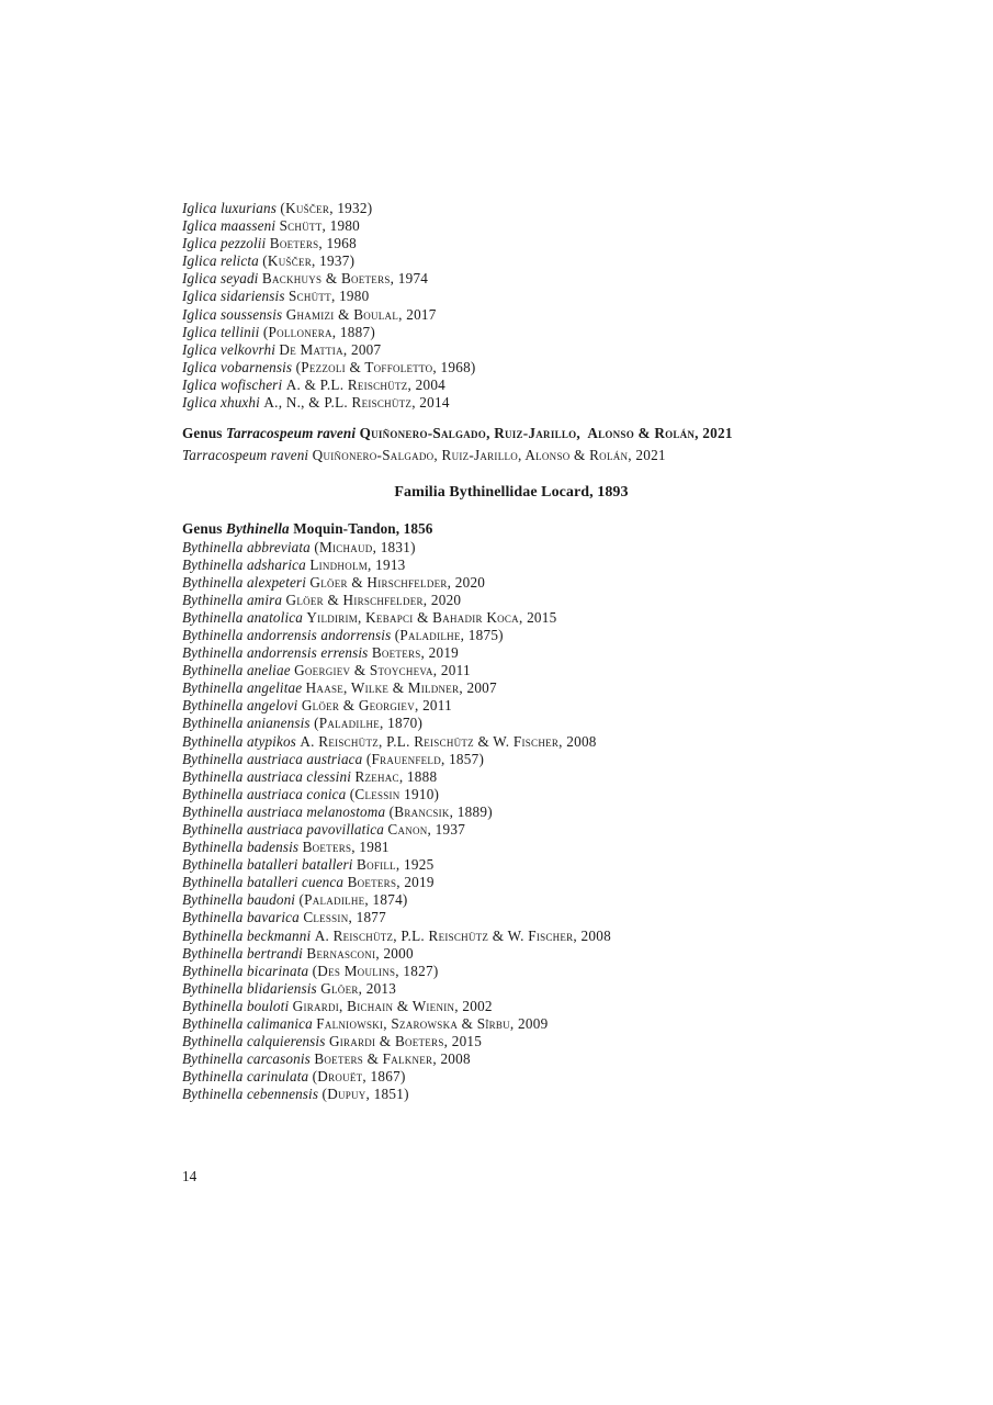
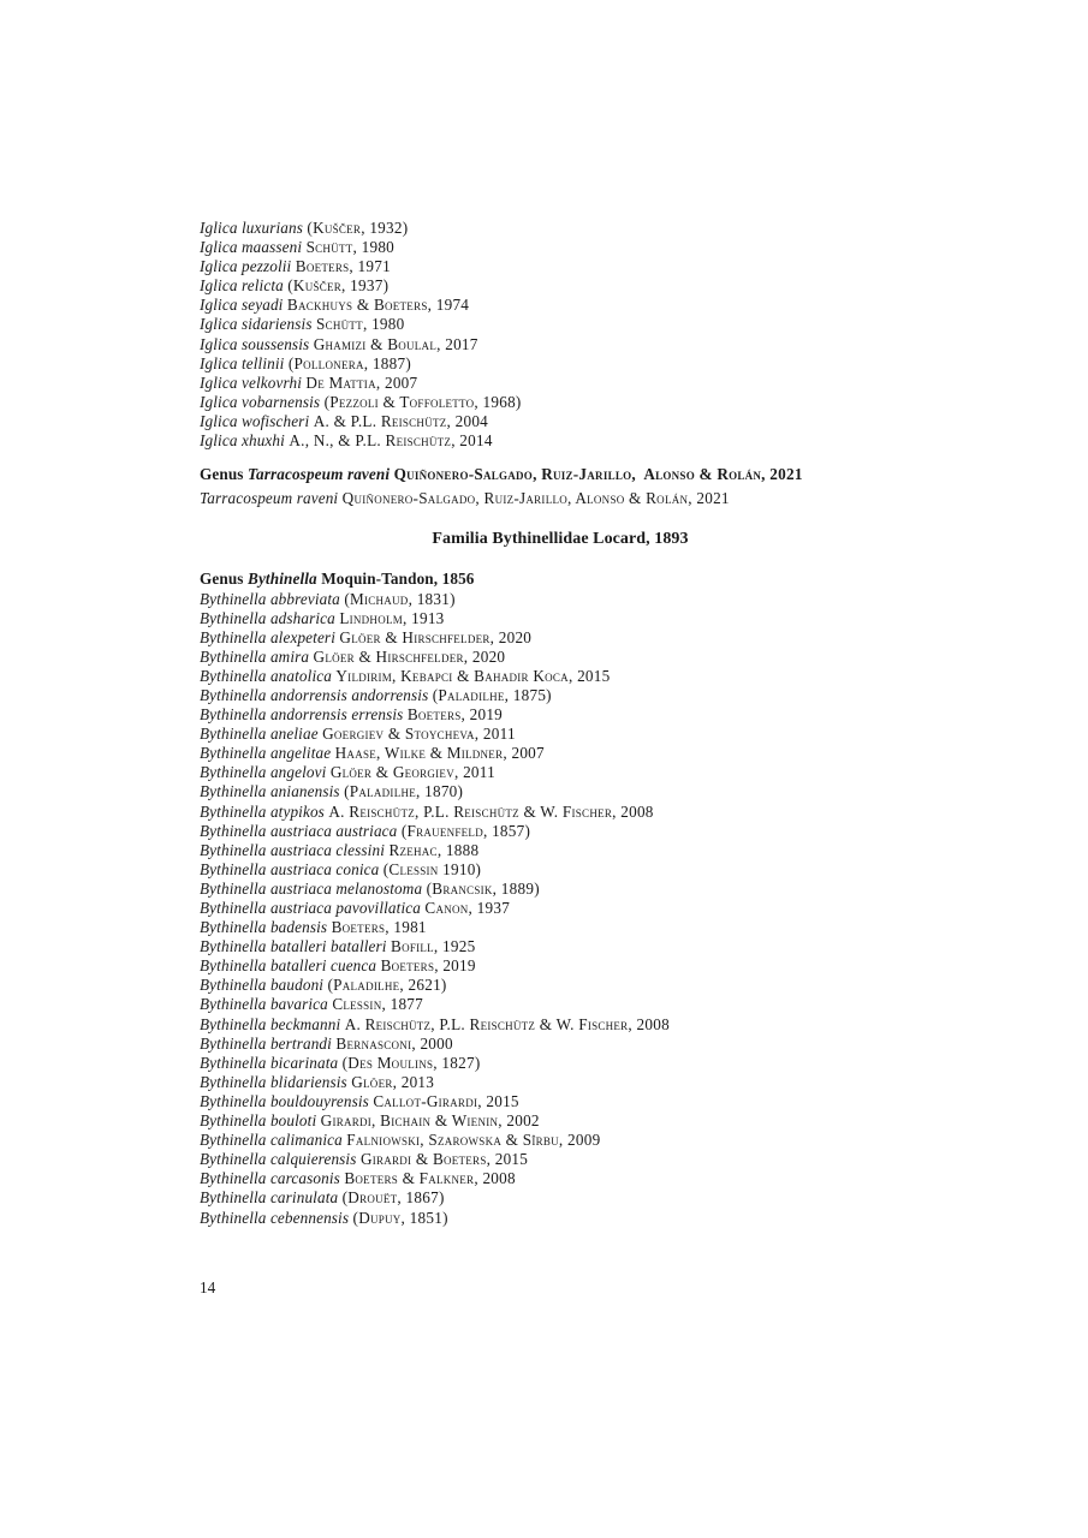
  Iglica luxurians (Kuščer, 1932)
  Iglica maasseni Schütt, 1980
- Iglica pezzolii Boeters, 1968
+ Iglica pezzolii Boeters, 1971
  Iglica relicta (Kuščer, 1937)
  Iglica seyadi Backhuys & Boeters, 1974
  Iglica sidariensis Schütt, 1980
  Iglica soussensis Ghamizi & Boulal, 2017
  Iglica tellinii (Pollonera, 1887)
  Iglica velkovrhi De Mattia, 2007
  Iglica vobarnensis (Pezzoli & Toffoletto, 1968)
  Iglica wofischeri A. & P.L. Reischütz, 2004
  Iglica xhuxhi A., N., & P.L. Reischütz, 2014
  Genus Tarracospeum raveni Quiñonero-Salgado, Ruiz-Jarillo, Alonso & Rolán, 2021
  Tarracospeum raveni Quiñonero-Salgado, Ruiz-Jarillo, Alonso & Rolán, 2021
  Familia Bythinellidae Locard, 1893
  Genus Bythinella Moquin-Tandon, 1856
  Bythinella abbreviata (Michaud, 1831)
  Bythinella adsharica Lindholm, 1913
  Bythinella alexpeteri Glöer & Hirschfelder, 2020
  Bythinella amira Glöer & Hirschfelder, 2020
  Bythinella anatolica Yildirim, Kebapci & Bahadir Koca, 2015
  Bythinella andorrensis andorrensis (Paladilhe, 1875)
  Bythinella andorrensis errensis Boeters, 2019
  Bythinella aneliae Goergiev & Stoycheva, 2011
  Bythinella angelitae Haase, Wilke & Mildner, 2007
  Bythinella angelovi Glöer & Georgiev, 2011
  Bythinella anianensis (Paladilhe, 1870)
  Bythinella atypikos A. Reischütz, P.L. Reischütz & W. Fischer, 2008
  Bythinella austriaca austriaca (Frauenfeld, 1857)
  Bythinella austriaca clessini Rzehac, 1888
  Bythinella austriaca conica (Clessin 1910)
  Bythinella austriaca melanostoma (Brancsik, 1889)
  Bythinella austriaca pavovillatica Canon, 1937
  Bythinella badensis Boeters, 1981
  Bythinella batalleri batalleri Bofill, 1925
  Bythinella batalleri cuenca Boeters, 2019
- Bythinella baudoni (Paladilhe, 1874)
+ Bythinella baudoni (Paladilhe, 2621)
  Bythinella bavarica Clessin, 1877
  Bythinella beckmanni A. Reischütz, P.L. Reischütz & W. Fischer, 2008
  Bythinella bertrandi Bernasconi, 2000
  Bythinella bicarinata (Des Moulins, 1827)
  Bythinella blidariensis Glöer, 2013
+ Bythinella bouldouyrensis Callot-Girardi, 2015
  Bythinella bouloti Girardi, Bichain & Wienin, 2002
  Bythinella calimanica Falniowski, Szarowska & Sîrbu, 2009
  Bythinella calquierensis Girardi & Boeters, 2015
  Bythinella carcasonis Boeters & Falkner, 2008
  Bythinella carinulata (Drouët, 1867)
  Bythinella cebennensis (Dupuy, 1851)
  14
